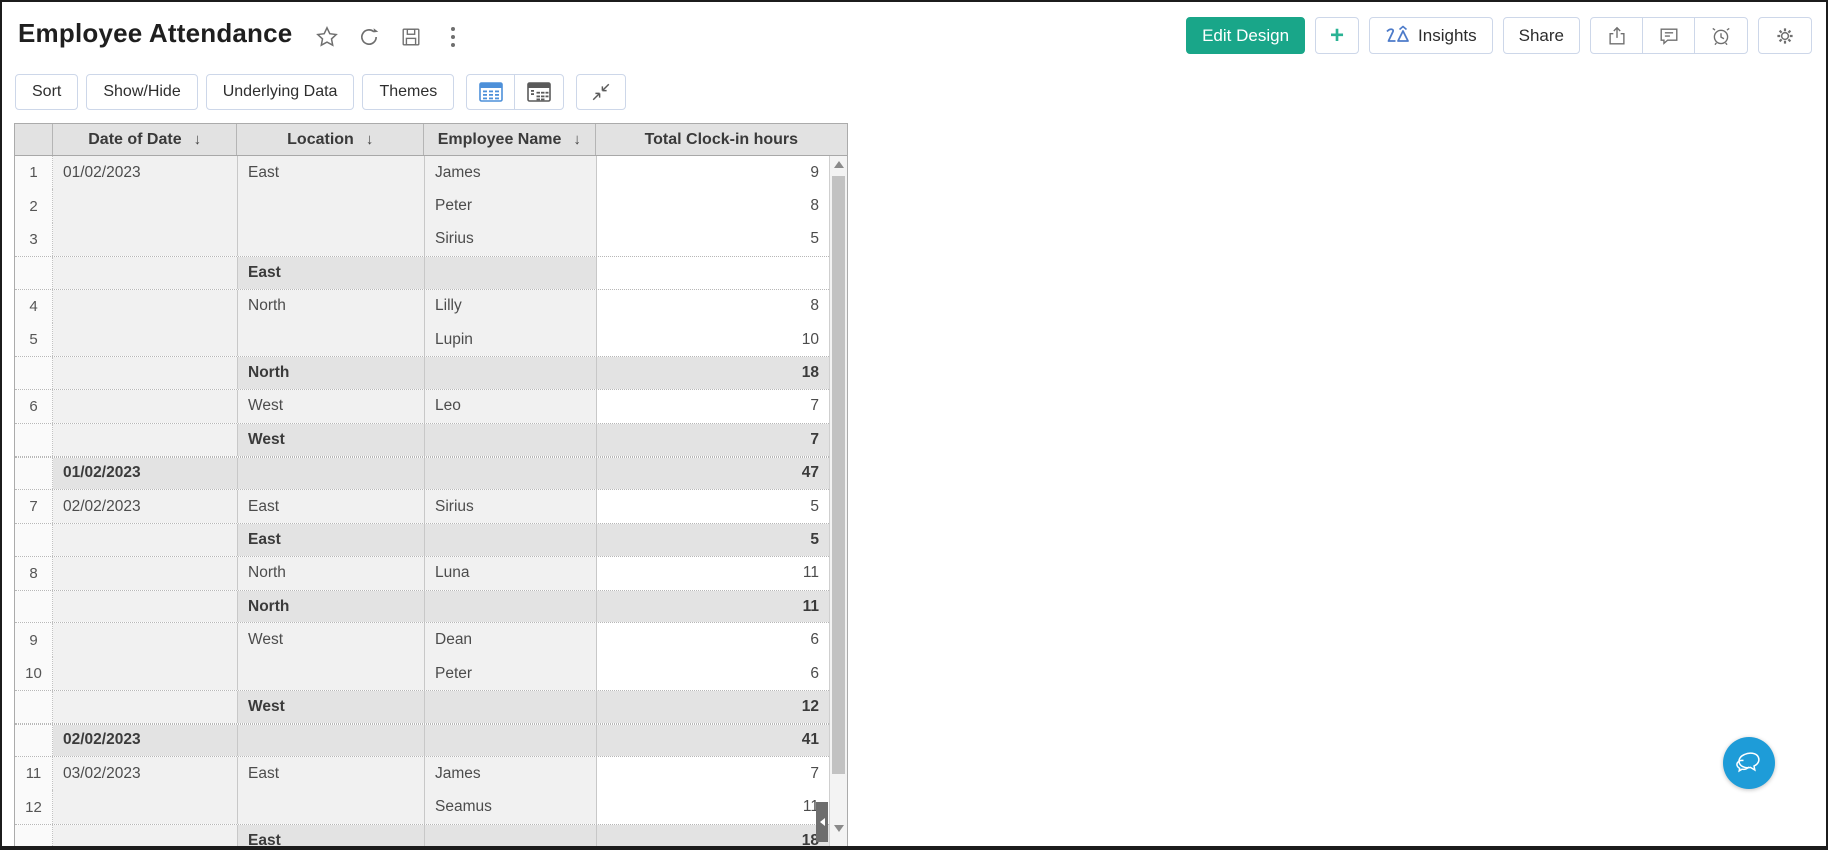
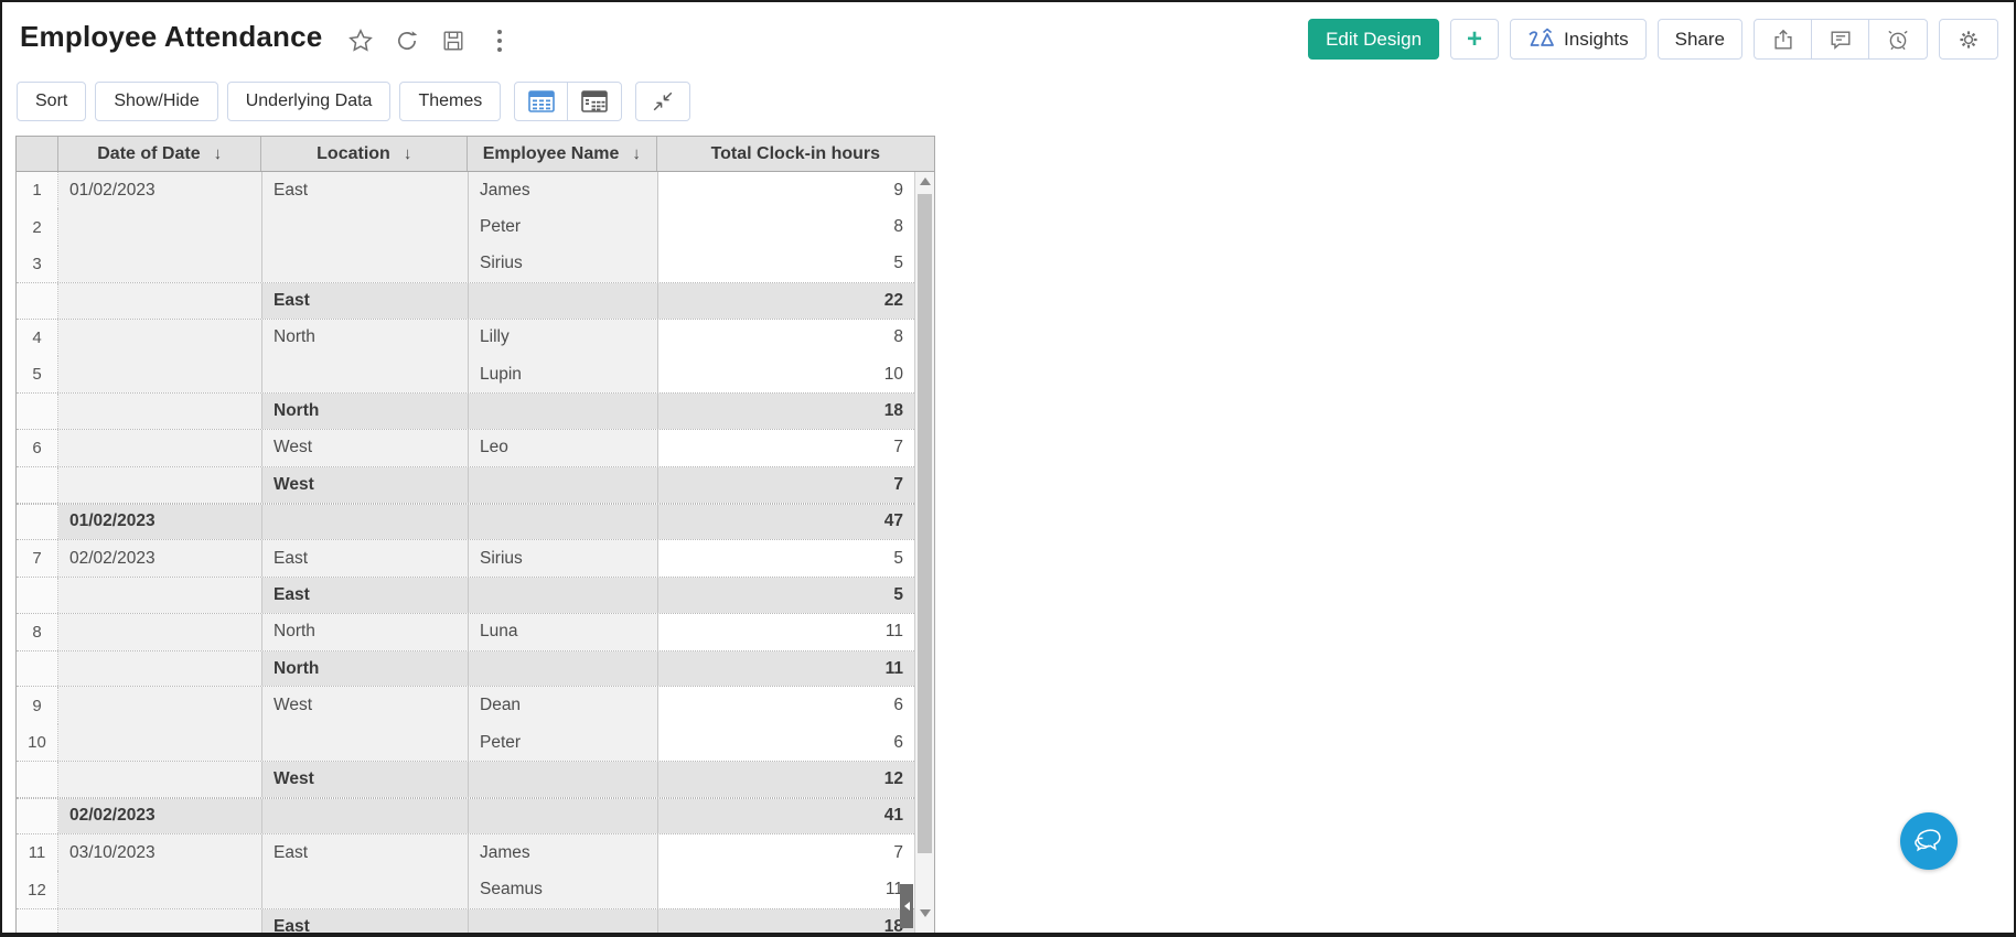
  Employee Attendance
  Edit Design
  +
  Insights
  Share
  Sort
  Show/Hide
  Underlying Data
  Themes
  Date of Date
  ↓
  Location
  ↓
  Employee Name
  ↓
  Total Clock-in hours
  1
  01/02/2023
  East
  James
  9
  2
  Peter
  8
  3
  Sirius
  5
  East
+ 22
  4
  North
  Lilly
  8
  5
  Lupin
  10
  North
  18
  6
  West
  Leo
  7
  West
  7
  01/02/2023
  47
  7
  02/02/2023
  East
  Sirius
  5
  East
  5
  8
  North
  Luna
  11
  North
  11
  9
  West
  Dean
  6
  10
  Peter
  6
  West
  12
  02/02/2023
  41
  11
- 03/02/2023
+ 03/10/2023
  East
  James
  7
  12
  Seamus
  11
  East
  18
